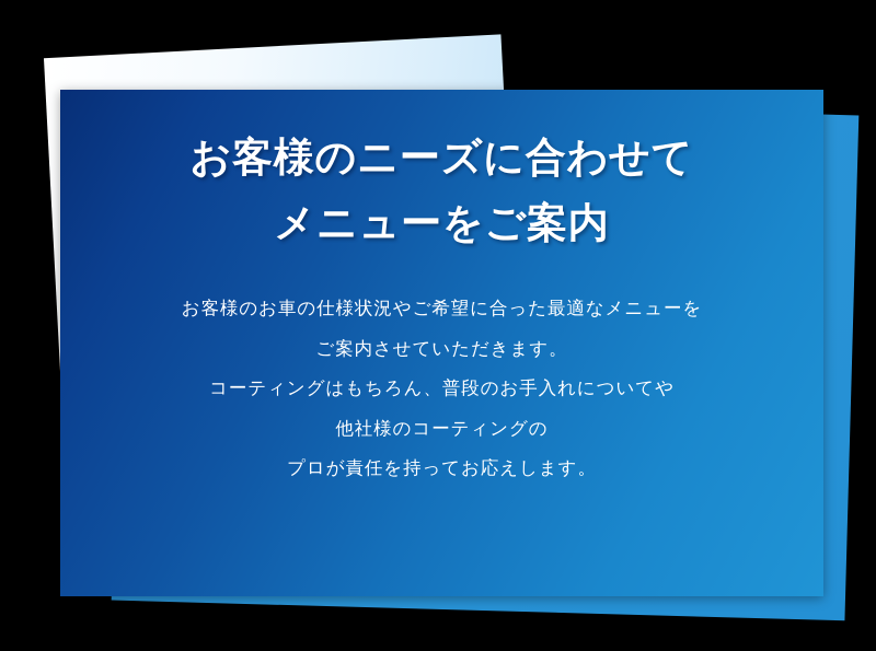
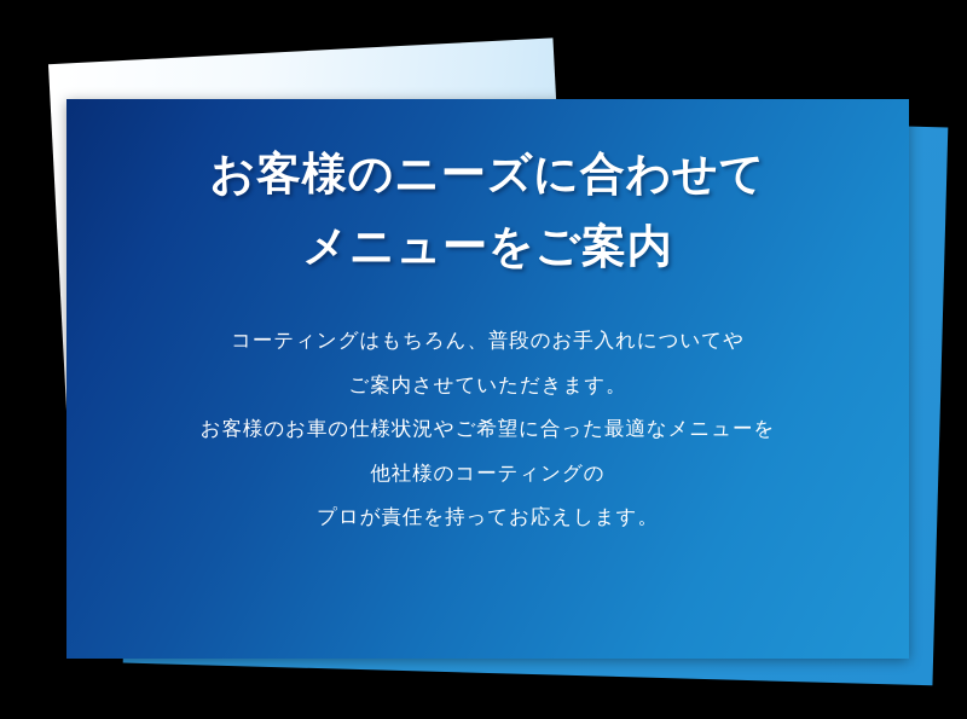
  お客様のニーズに合わせて
  メニューをご案内
- お客様のお車の仕様状況やご希望に合った最適なメニューを
+ コーティングはもちろん、普段のお手入れについてや
  ご案内させていただきます。
- コーティングはもちろん、普段のお手入れについてや
+ お客様のお車の仕様状況やご希望に合った最適なメニューを
  他社様のコーティングの
  プロが責任を持ってお応えします。
